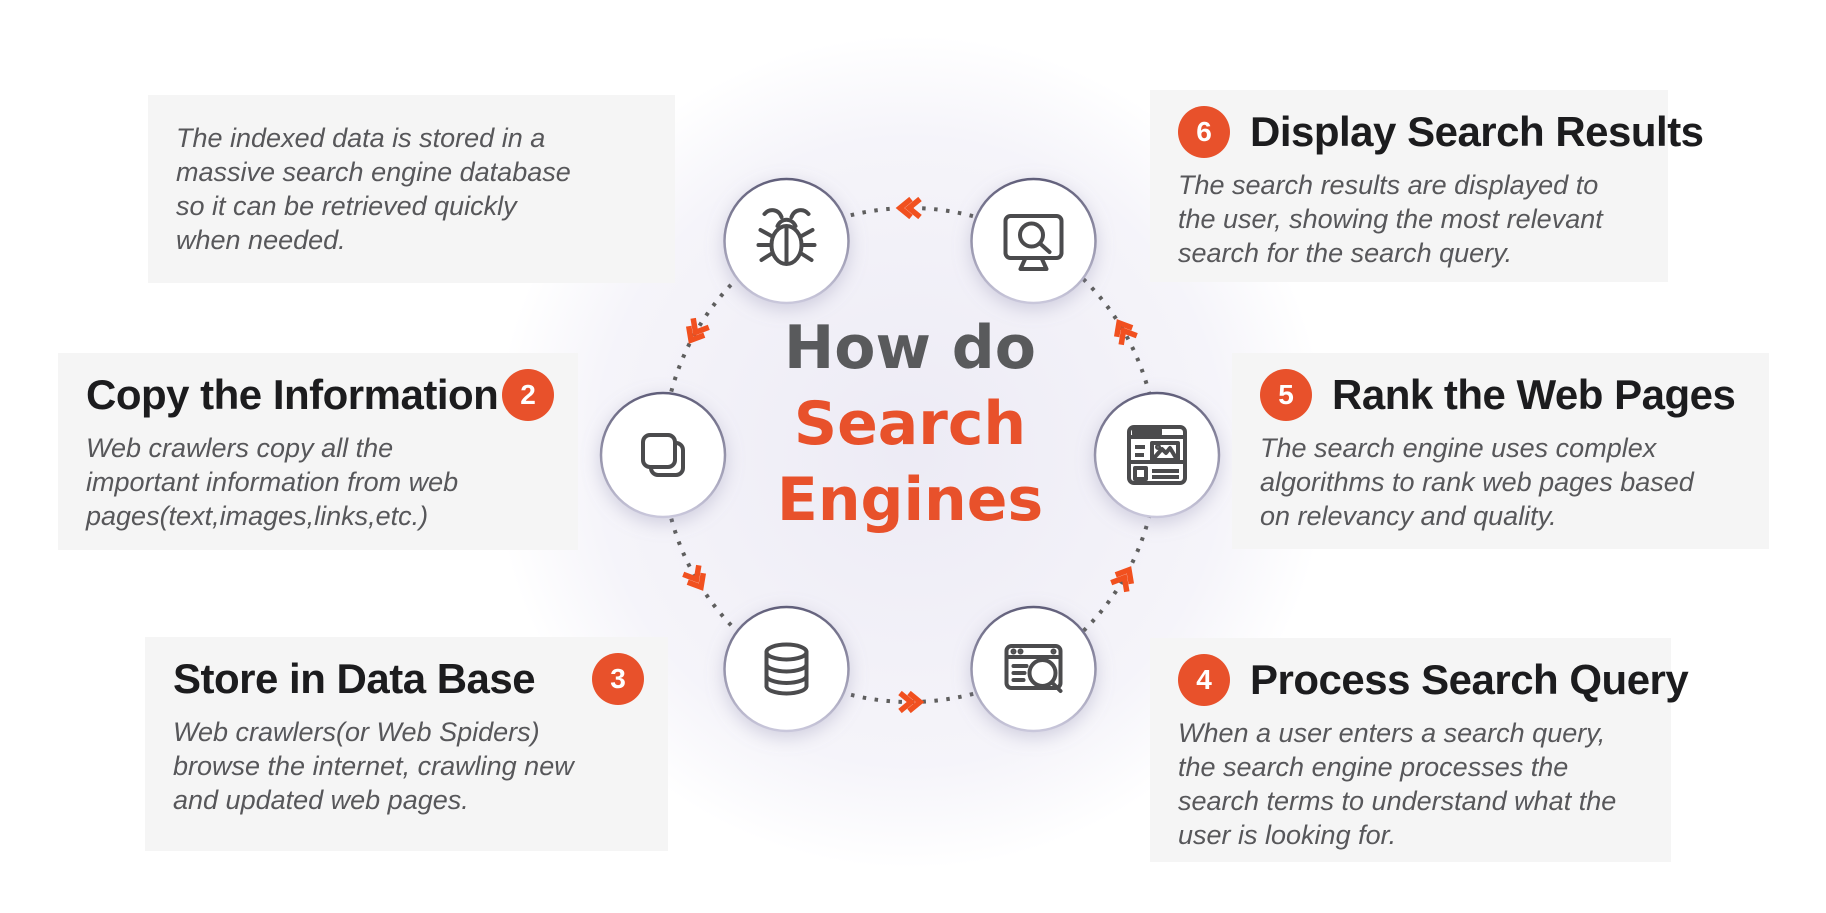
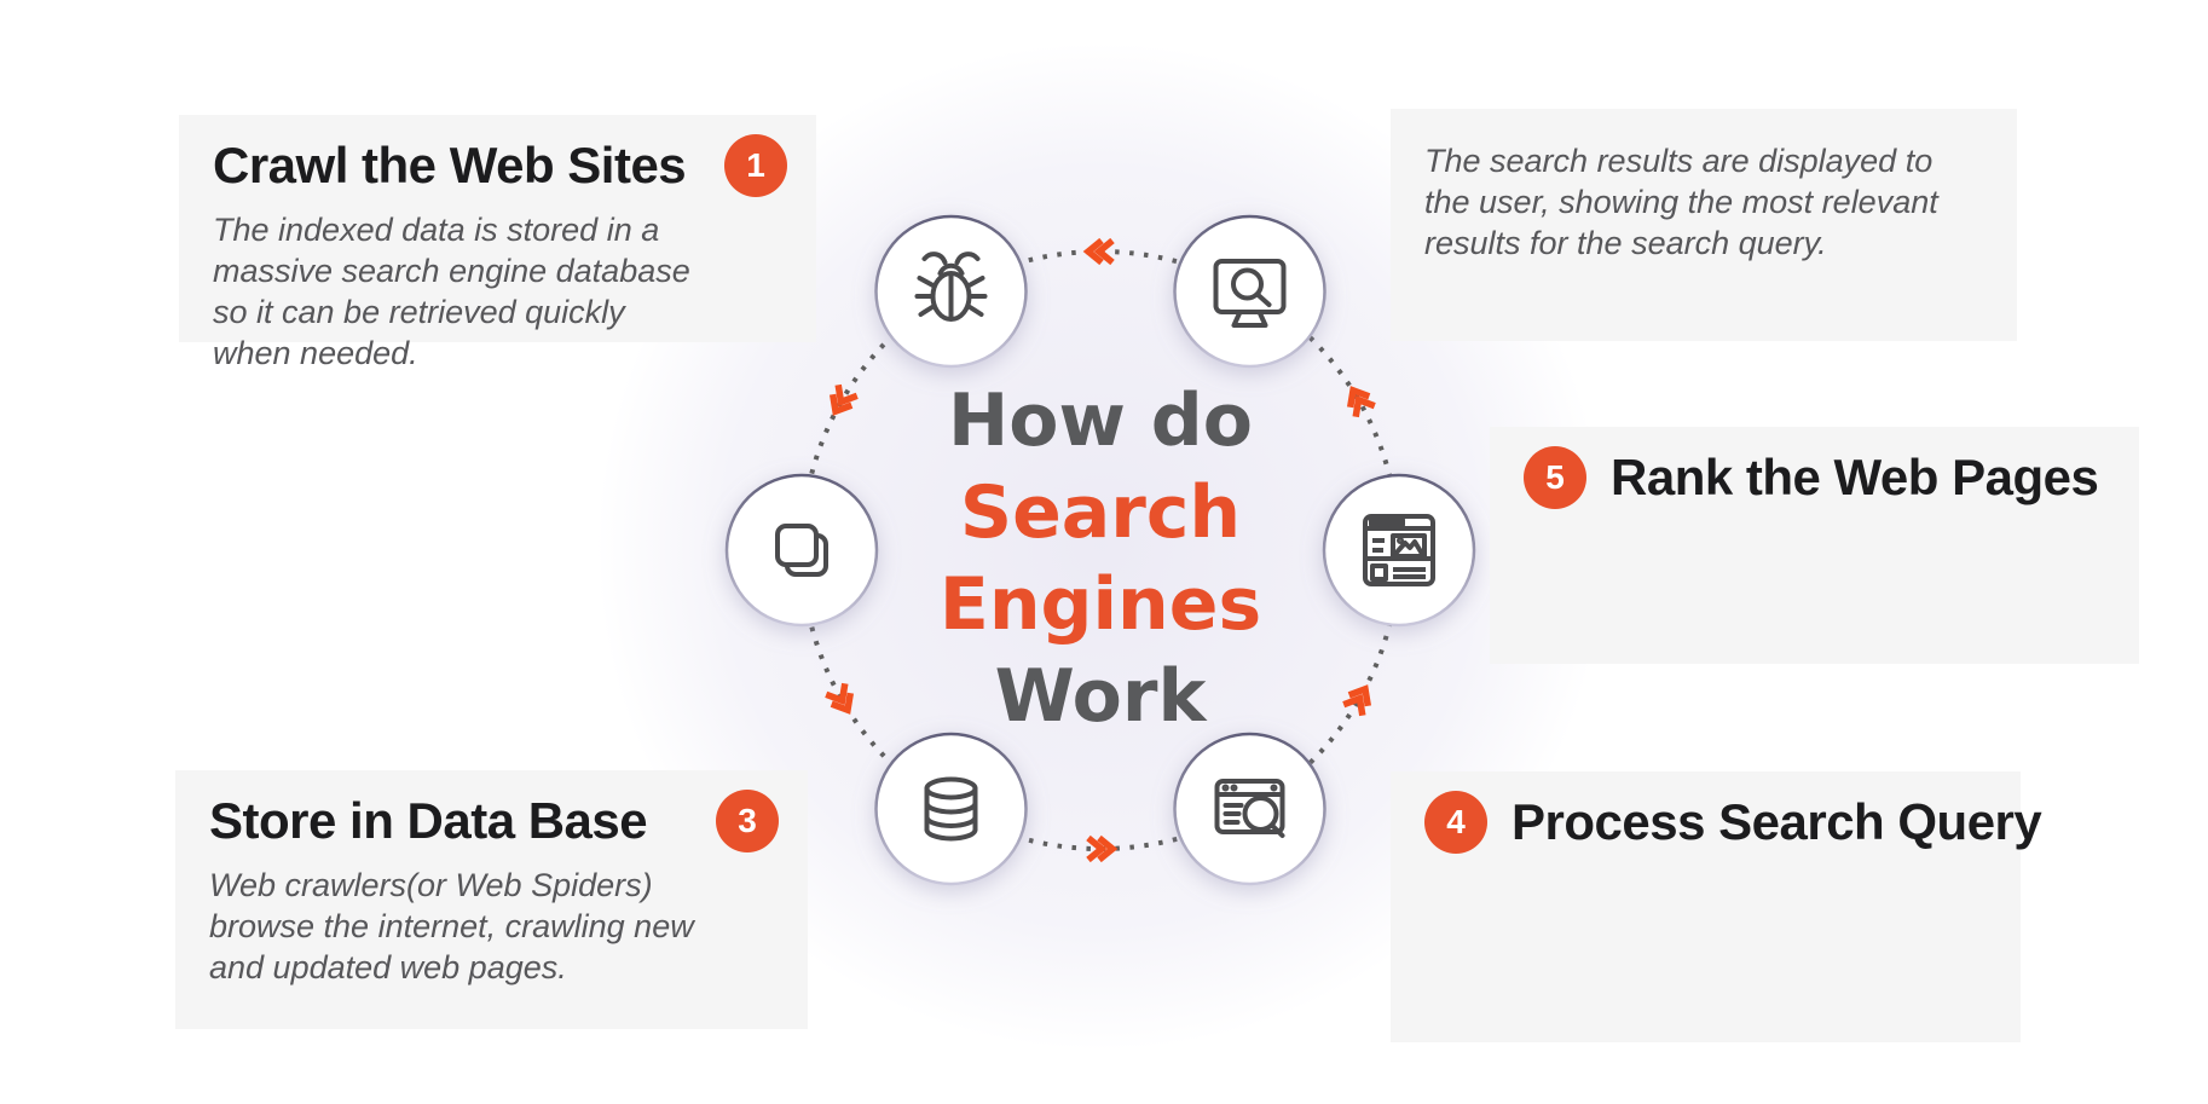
  How do
  Search
  Engines
+ Work
+ Crawl the Web Sites
+ 1
  The indexed data is stored in a massive search engine database so it can be retrieved quickly when needed.
- Copy the Information
- 2
- Web crawlers copy all the important information from web pages(text,images,links,etc.)
  Store in Data Base
  3
  Web crawlers(or Web Spiders) browse the internet, crawling new and updated web pages.
- 6
- Display Search Results
- The search results are displayed to the user, showing the most relevant search for the search query.
+ The search results are displayed to the user, showing the most relevant results for the search query.
  5
  Rank the Web Pages
- The search engine uses complex algorithms to rank web pages based on relevancy and quality.
  4
  Process Search Query
- When a user enters a search query, the search engine processes the search terms to understand what the user is looking for.
